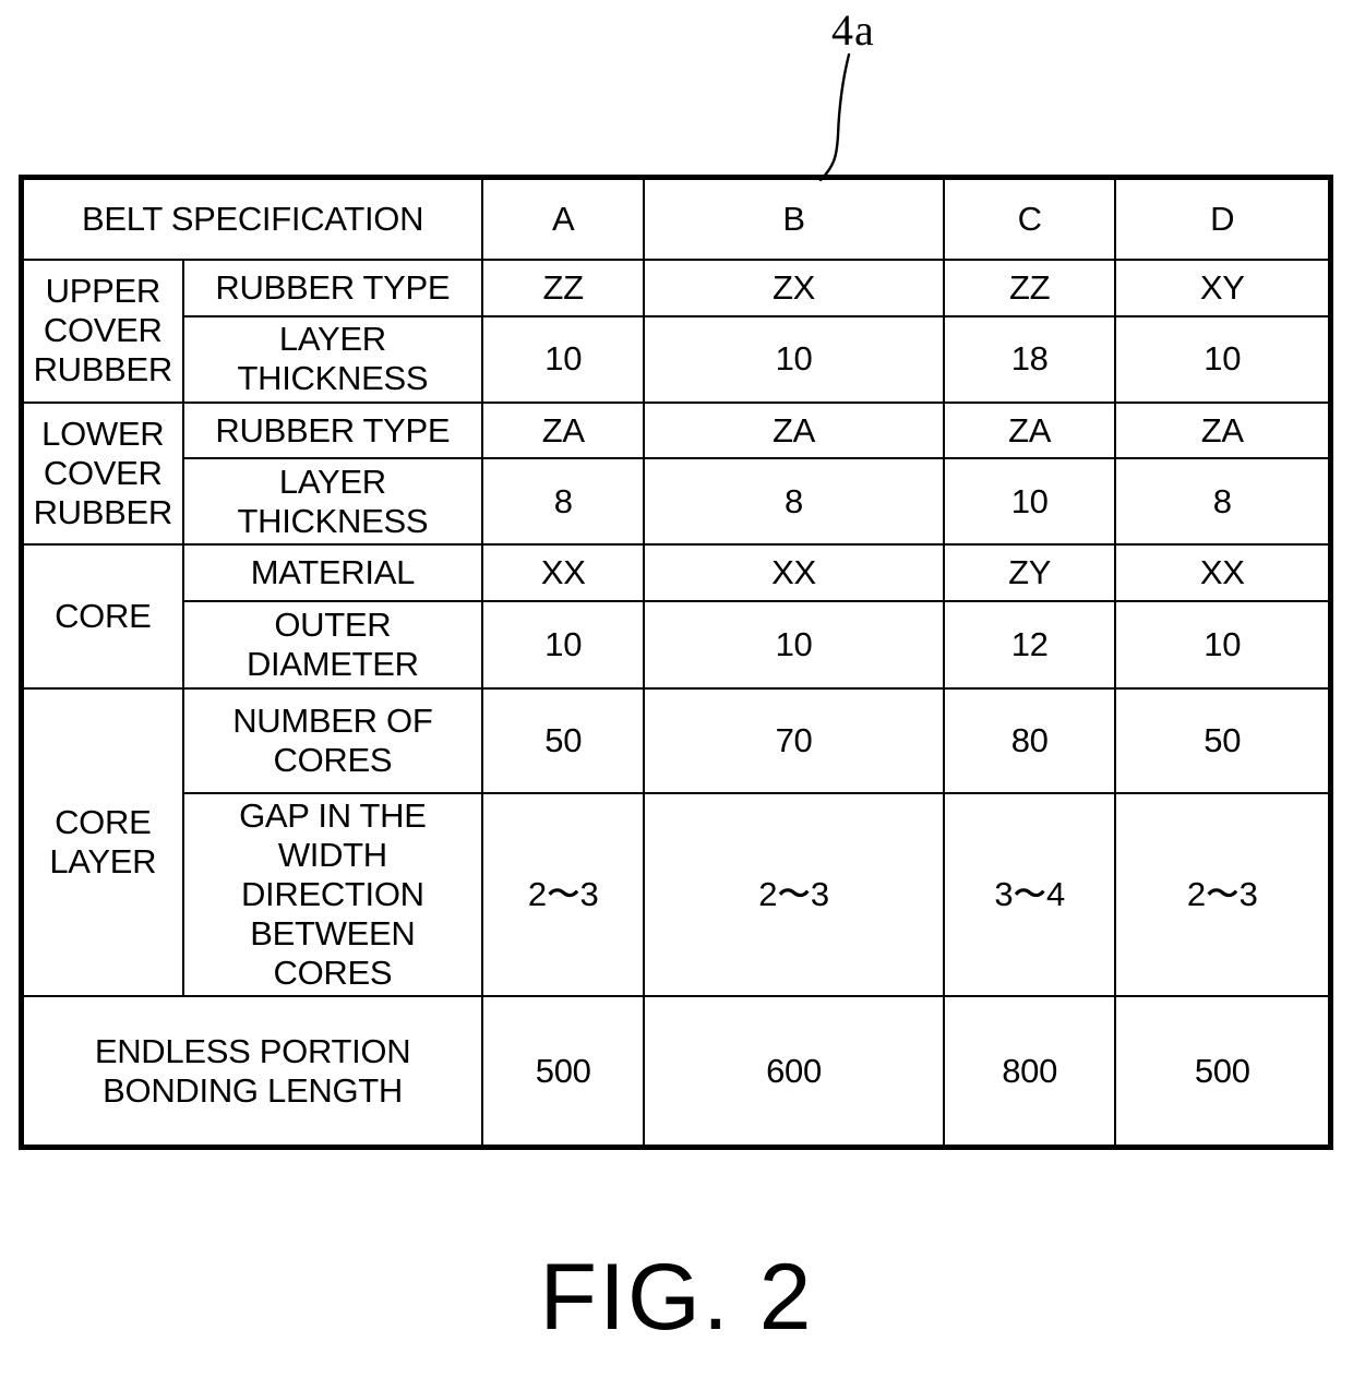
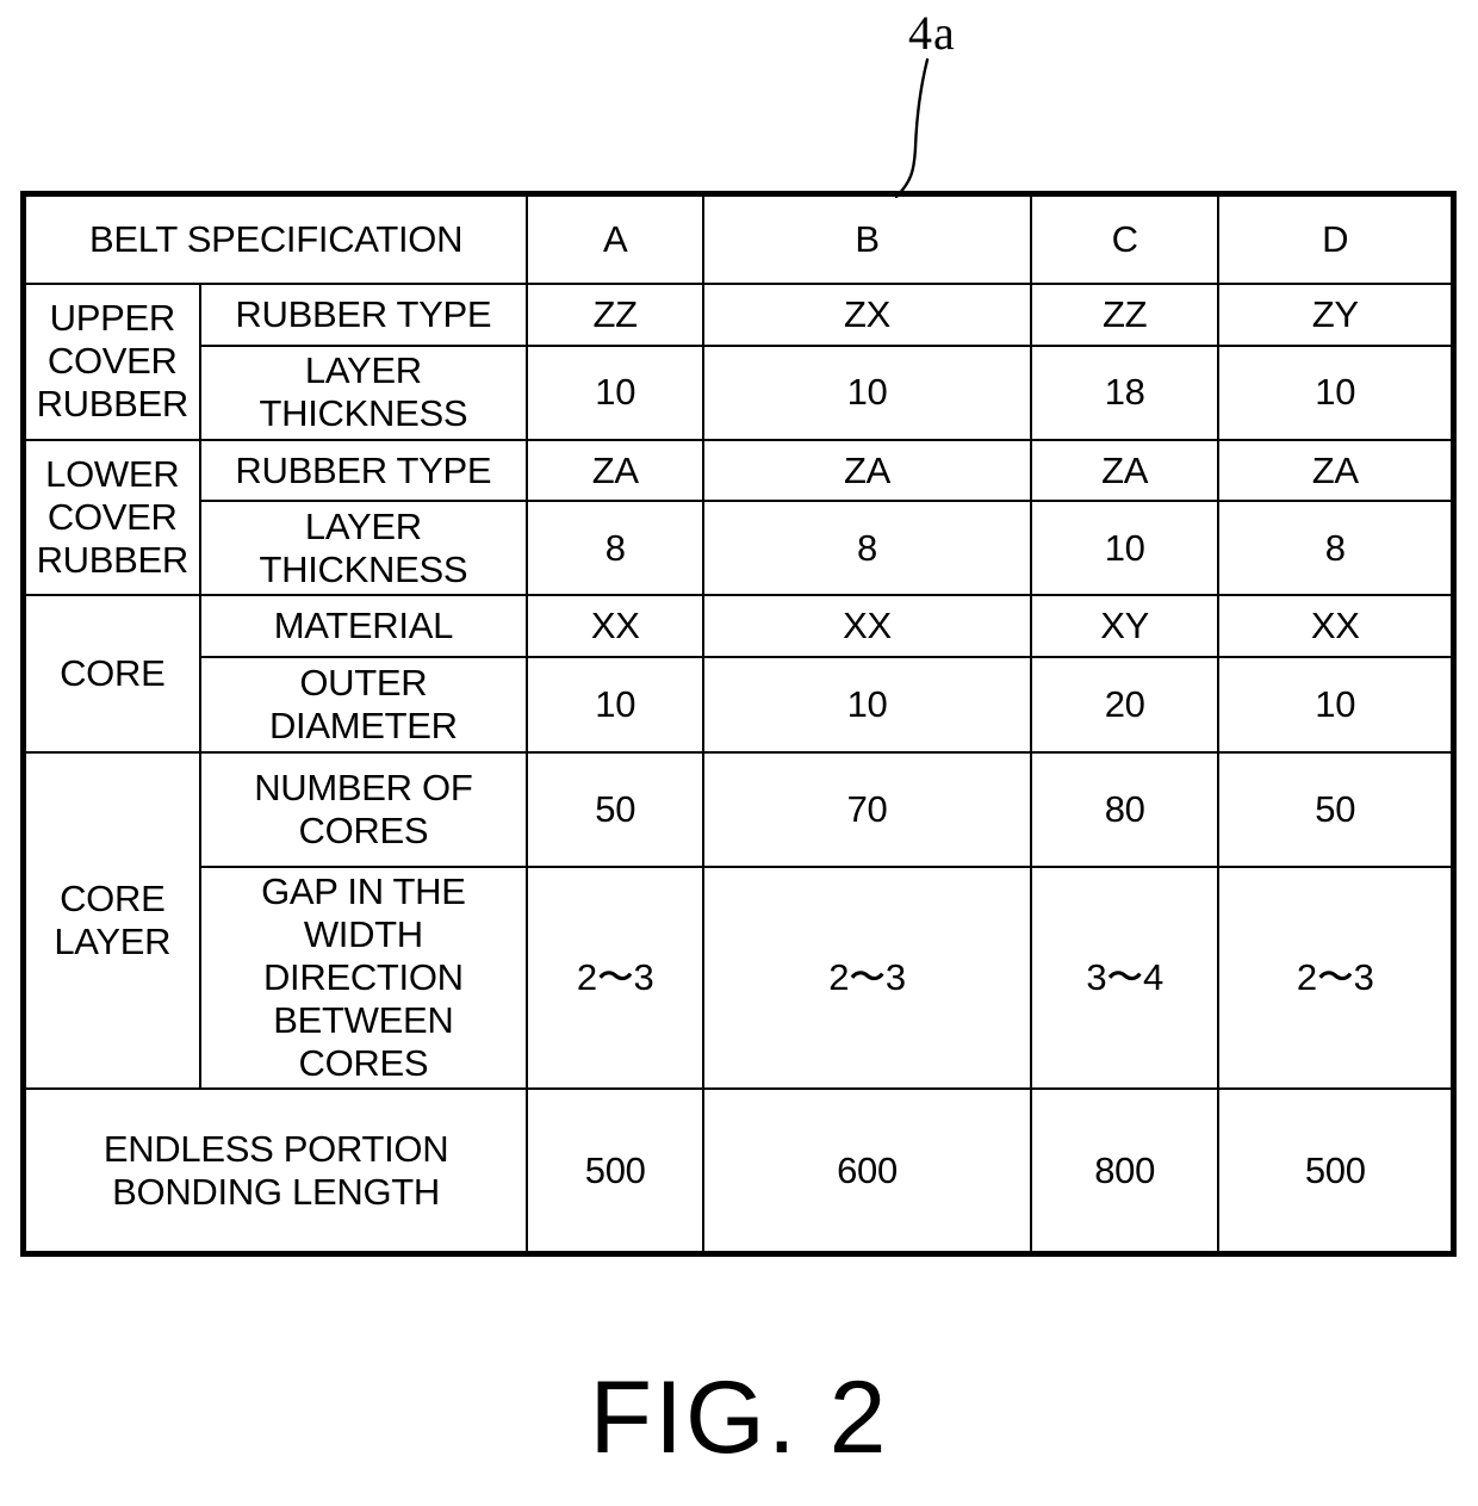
  4a
  BELT SPECIFICATION	A	B	C	D
- UPPER COVER RUBBER	RUBBER TYPE	ZZ	ZX	ZZ	XY
+ UPPER COVER RUBBER	RUBBER TYPE	ZZ	ZX	ZZ	ZY
  LAYER THICKNESS	10	10	18	10
  LOWER COVER RUBBER	RUBBER TYPE	ZA	ZA	ZA	ZA
  LAYER THICKNESS	8	8	10	8
- CORE	MATERIAL	XX	XX	ZY	XX
+ CORE	MATERIAL	XX	XX	XY	XX
- OUTER DIAMETER	10	10	12	10
+ OUTER DIAMETER	10	10	20	10
  CORE LAYER	NUMBER OF CORES	50	70	80	50
  GAP IN THE WIDTH DIRECTION BETWEEN CORES	2〜3	2〜3	3〜4	2〜3
  ENDLESS PORTION BONDING LENGTH	500	600	800	500
  FIG. 2
